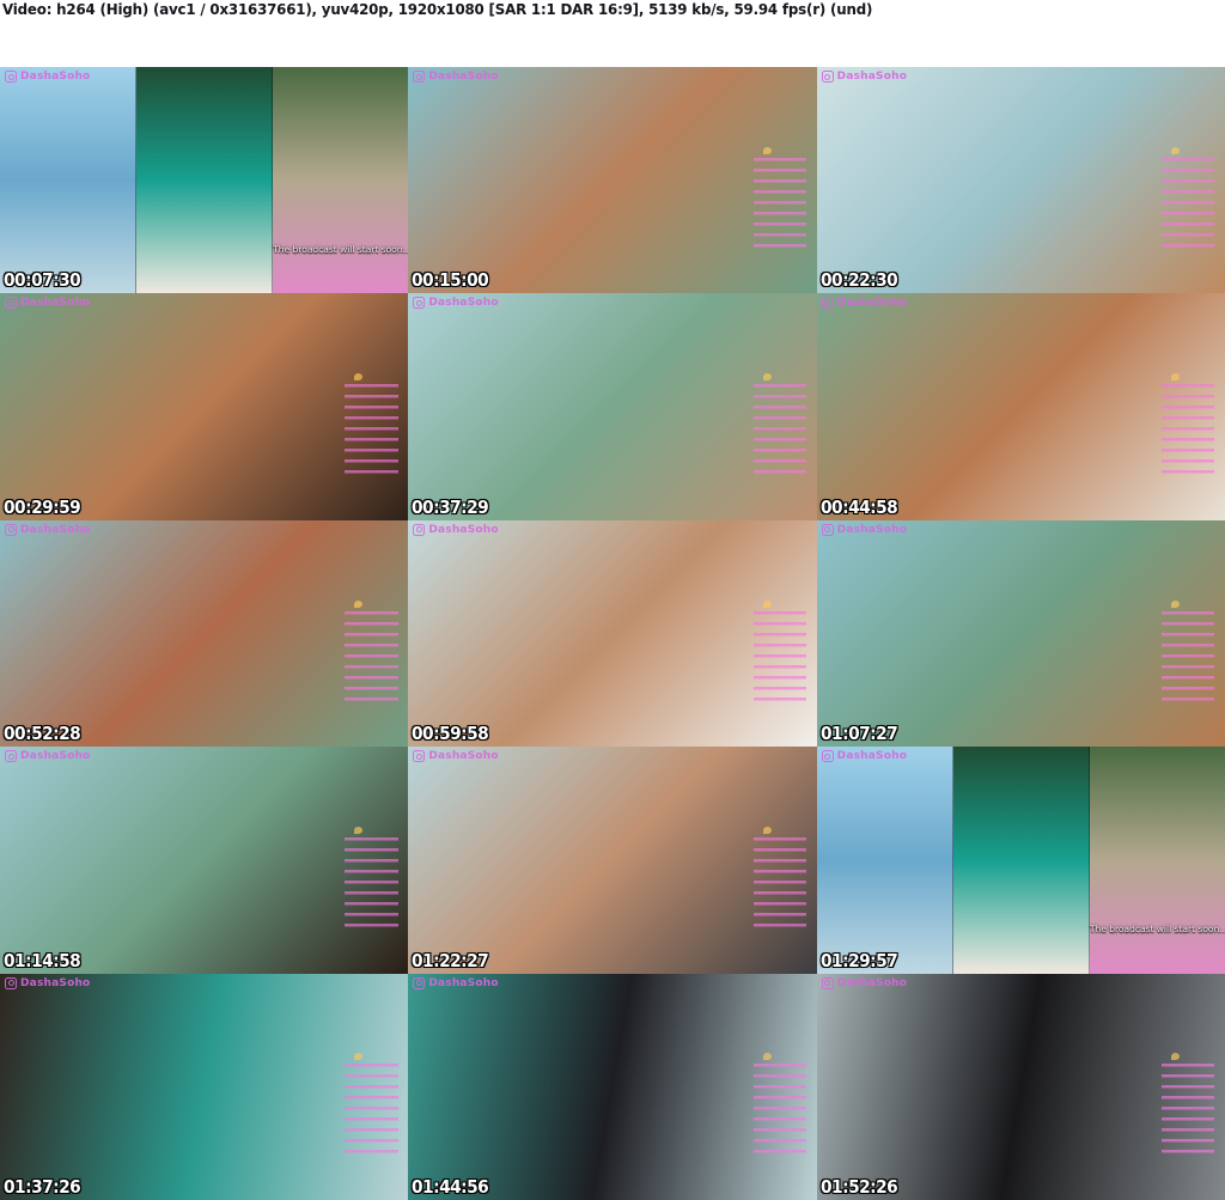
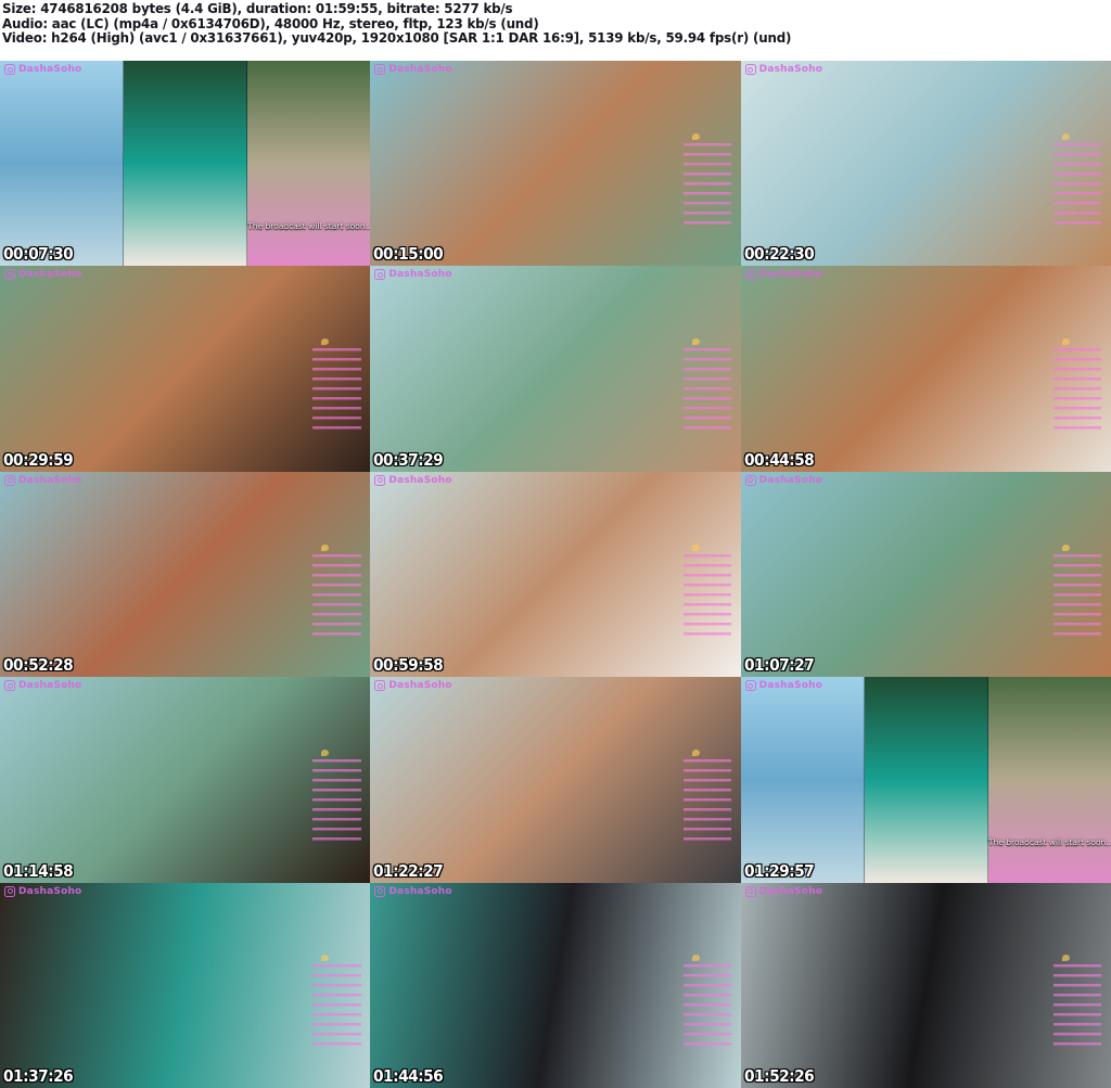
+ Size: 4746816208 bytes (4.4 GiB), duration: 01:59:55, bitrate: 5277 kb/s
+ Audio: aac (LC) (mp4a / 0x6134706D), 48000 Hz, stereo, fltp, 123 kb/s (und)
  Video: h264 (High) (avc1 / 0x31637661), yuv420p, 1920x1080 [SAR 1:1 DAR 16:9], 5139 kb/s, 59.94 fps(r) (und)
  The broadcast will start soon..
  DashaSoho
  00:07:30
  DashaSoho
  00:15:00
  DashaSoho
  00:22:30
  DashaSoho
  00:29:59
  DashaSoho
  00:37:29
  DashaSoho
  00:44:58
  DashaSoho
  00:52:28
  DashaSoho
  00:59:58
  DashaSoho
  01:07:27
  DashaSoho
  01:14:58
  DashaSoho
  01:22:27
  The broadcast will start soon..
  DashaSoho
  01:29:57
  DashaSoho
  01:37:26
  DashaSoho
  01:44:56
  DashaSoho
  01:52:26
